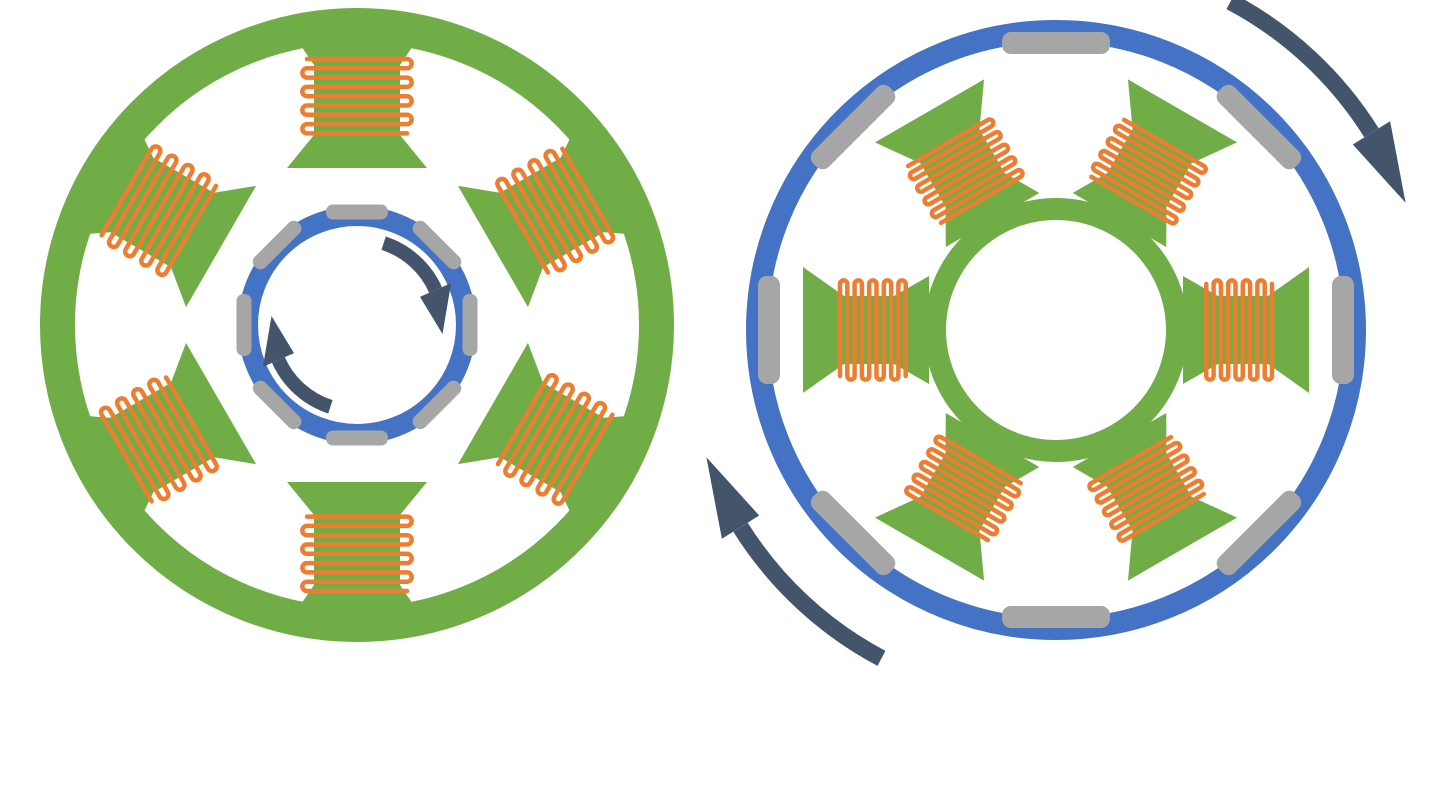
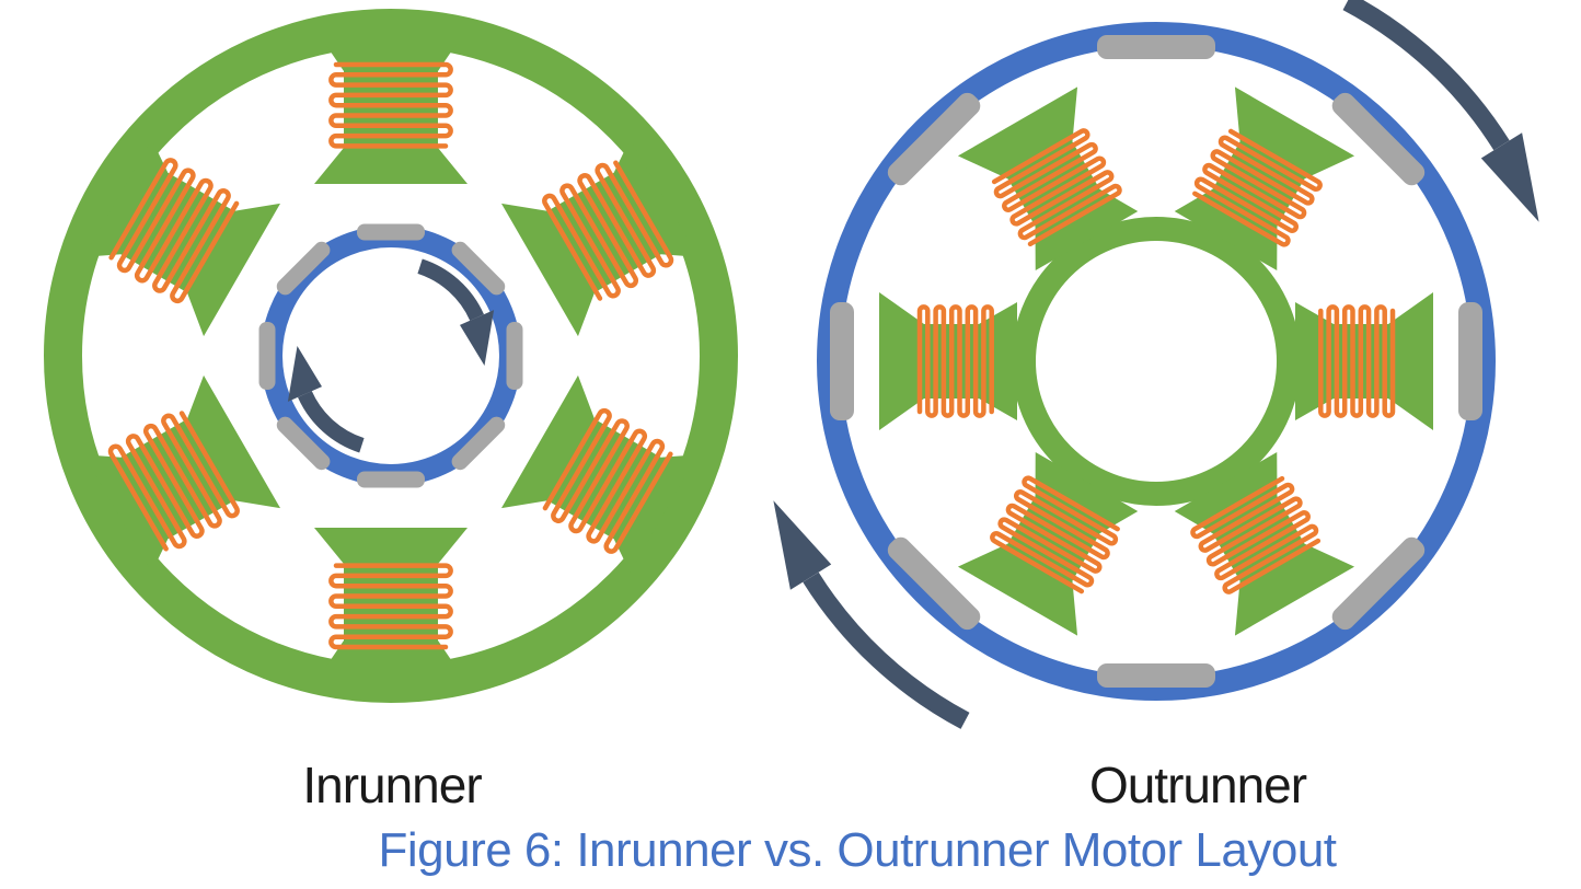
+ Inrunner
+ Outrunner
+ Figure 6: Inrunner vs. Outrunner Motor Layout
